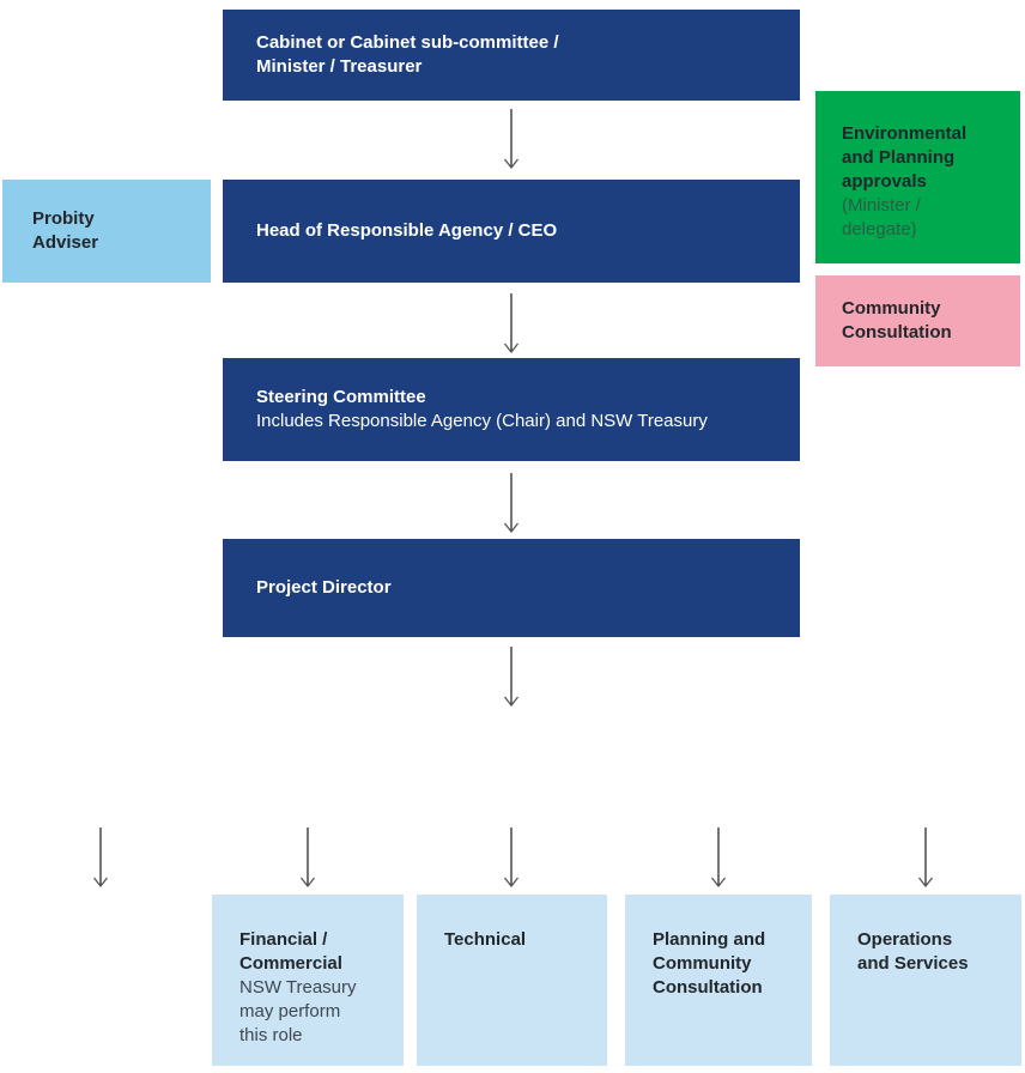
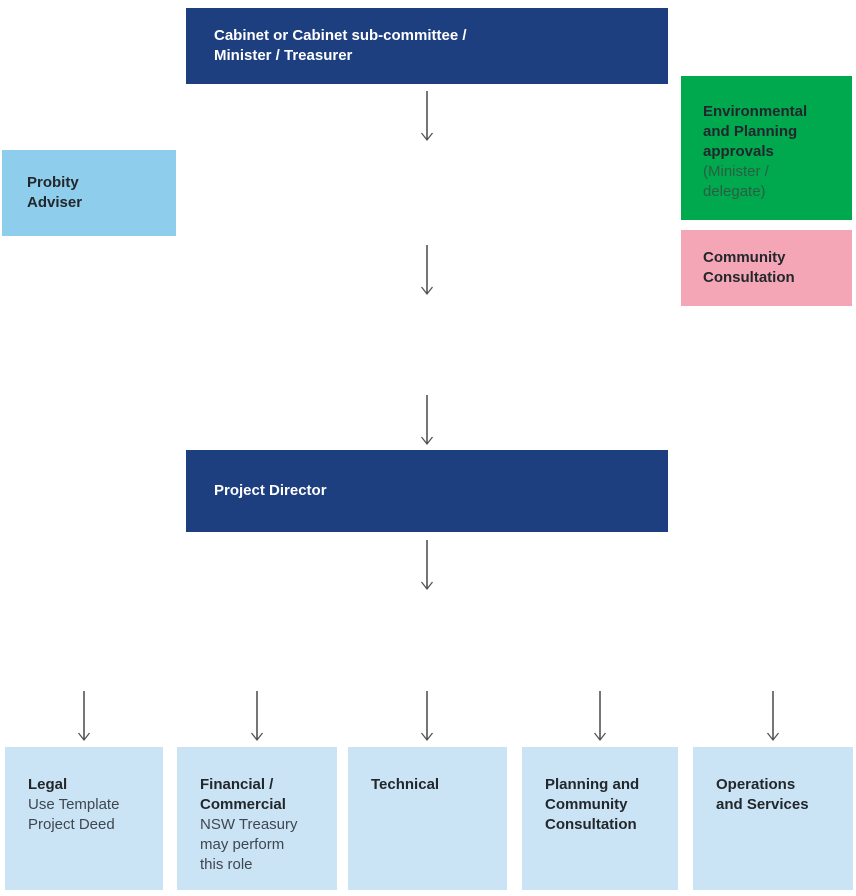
  Cabinet or Cabinet sub-committee /
  Minister / Treasurer
  Probity
  Adviser
- Head of Responsible Agency / CEO
  Environmental
  and Planning
  approvals
  (Minister /
  delegate)
  Community
  Consultation
- Steering Committee
- Includes Responsible Agency (Chair) and NSW Treasury
  Project Director
+ Legal
+ Use Template
+ Project Deed
  Financial /
  Commercial
  NSW Treasury
  may perform
  this role
  Technical
  Planning and
  Community
  Consultation
  Operations
  and Services
